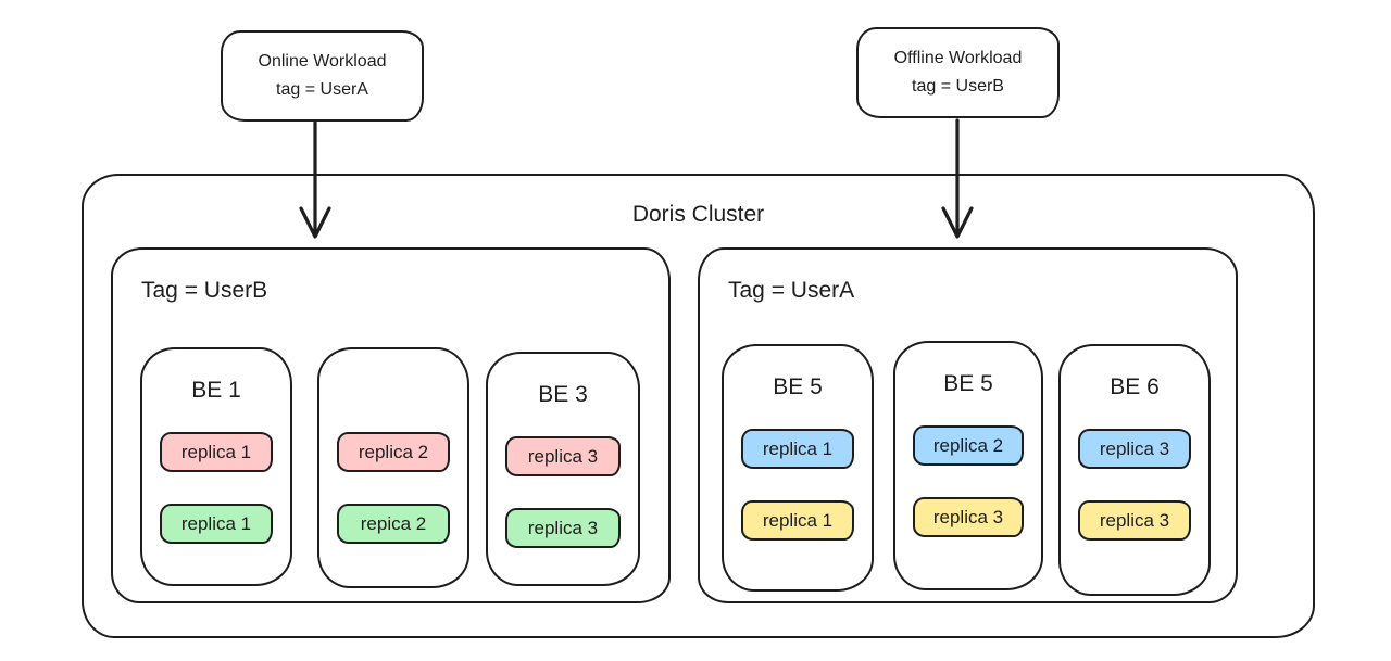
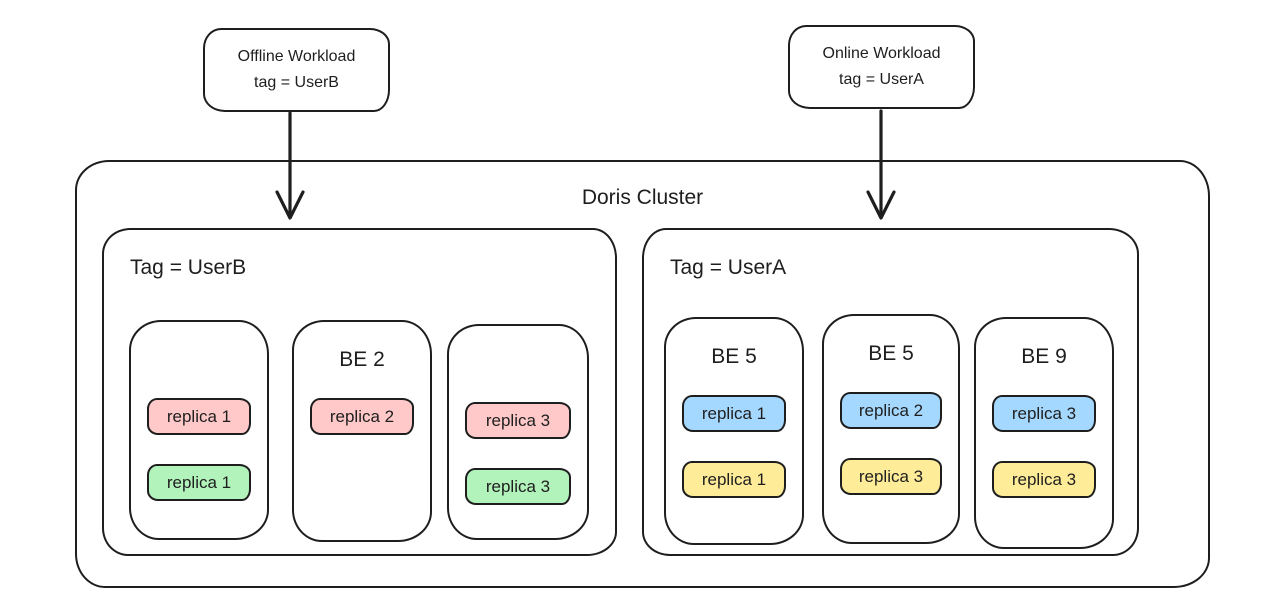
- Online Workload
+ Offline Workload
- tag = UserA
+ tag = UserB
- Offline Workload
+ Online Workload
- tag = UserB
+ tag = UserA
  Doris Cluster
  Tag = UserB
- BE 1
  replica 1
  replica 1
+ BE 2
  replica 2
- repica 2
- BE 3
  replica 3
  replica 3
  Tag = UserA
  BE 5
  replica 1
  replica 1
  BE 5
  replica 2
  replica 3
- BE 6
+ BE 9
  replica 3
  replica 3
